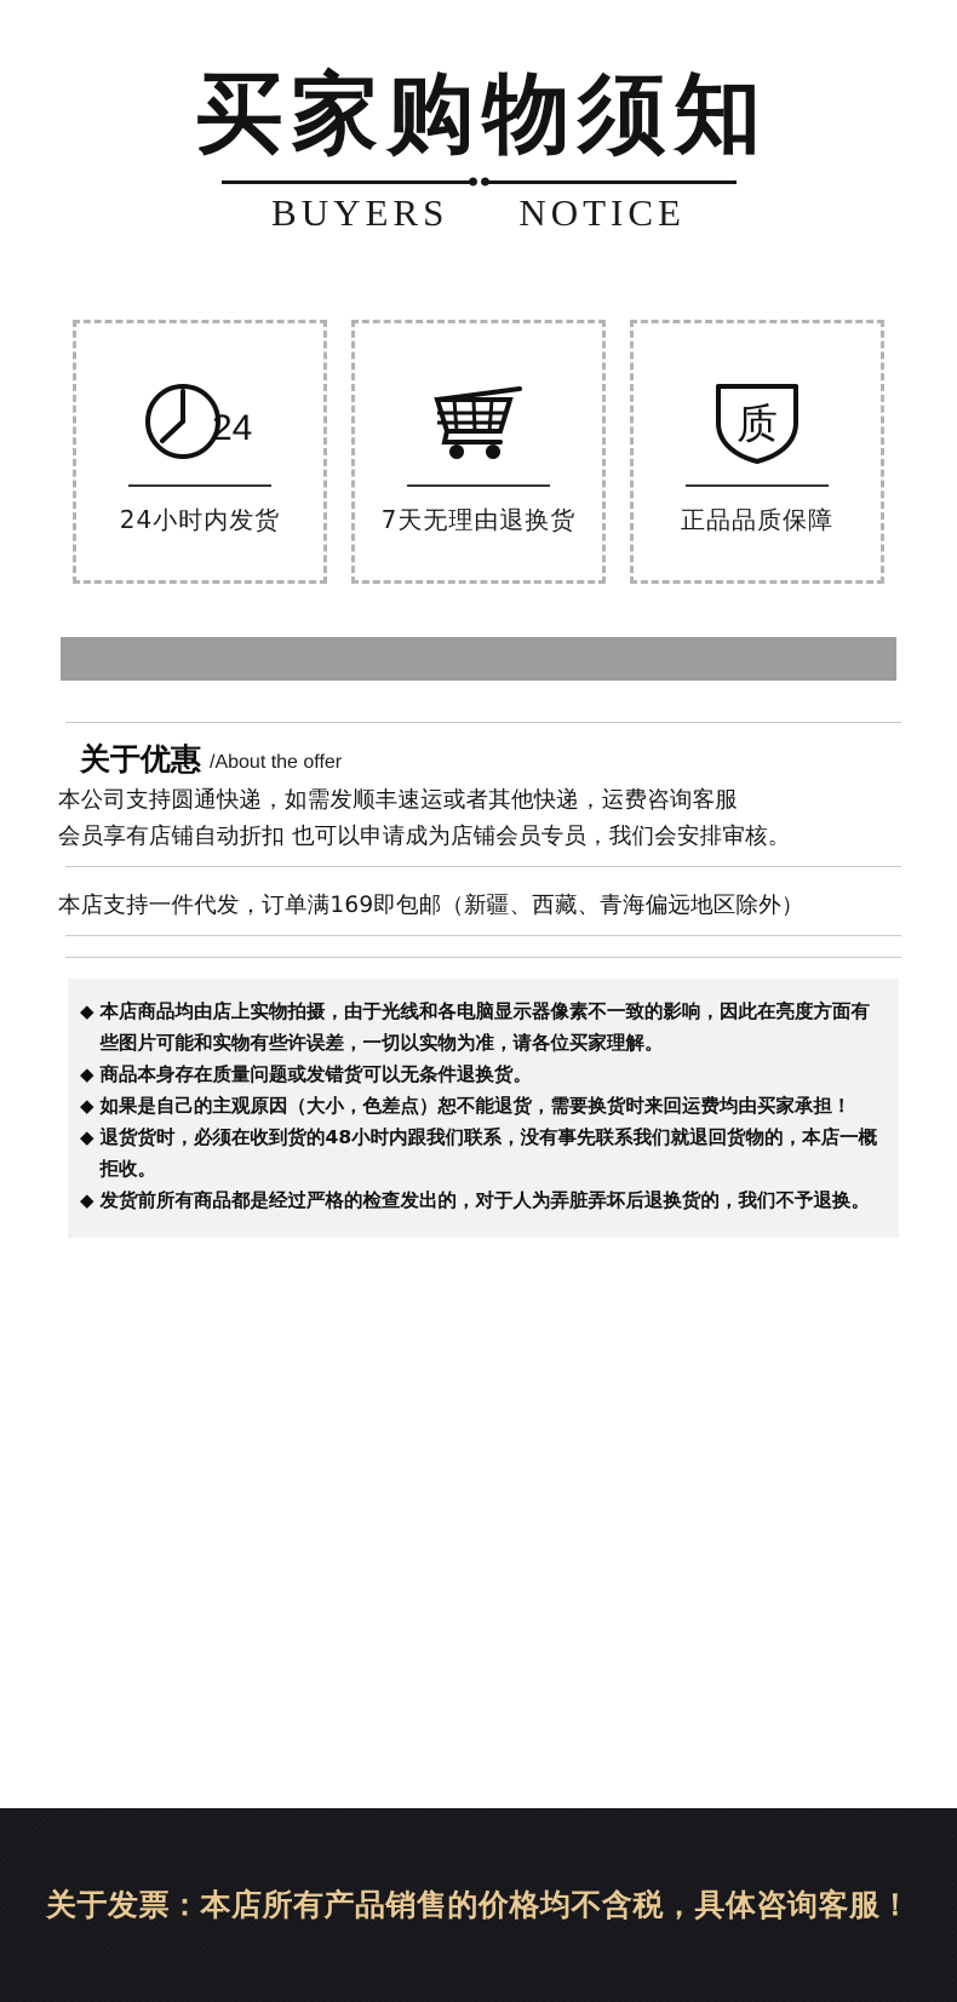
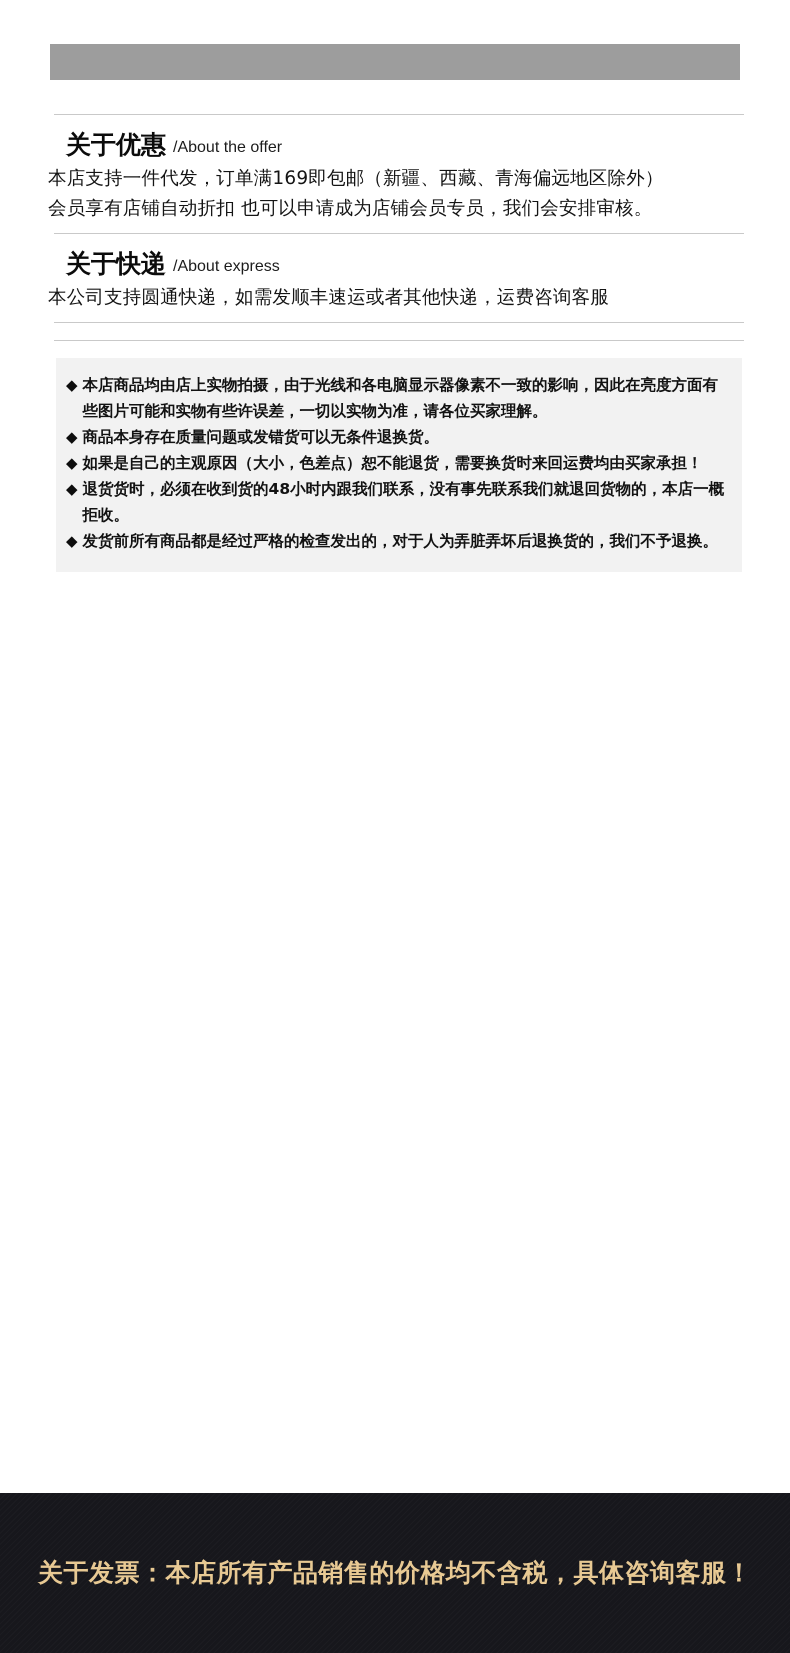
- 买家购物须知
- BUYERS
- NOTICE
- 24
- 24小时内发货
- 7天无理由退换货
- 质
- 正品品质保障
  关于优惠
  /About the offer
- 本公司支持圆通快递，如需发顺丰速运或者其他快递，运费咨询客服
+ 本店支持一件代发，订单满169即包邮（新疆、西藏、青海偏远地区除外）
  会员享有店铺自动折扣 也可以申请成为店铺会员专员，我们会安排审核。
+ 关于快递
+ /About express
- 本店支持一件代发，订单满169即包邮（新疆、西藏、青海偏远地区除外）
+ 本公司支持圆通快递，如需发顺丰速运或者其他快递，运费咨询客服
  ◆
  本店商品均由店上实物拍摄，由于光线和各电脑显示器像素不一致的影响，因此在亮度方面有些图片可能和实物有些许误差，一切以实物为准，请各位买家理解。
  ◆
  商品本身存在质量问题或发错货可以无条件退换货。
  ◆
  如果是自己的主观原因（大小，色差点）恕不能退货，需要换货时来回运费均由买家承担！
  ◆
  退货货时，必须在收到货的48小时内跟我们联系，没有事先联系我们就退回货物的，本店一概拒收。
  ◆
  发货前所有商品都是经过严格的检查发出的，对于人为弄脏弄坏后退换货的，我们不予退换。
  关于发票：本店所有产品销售的价格均不含税，具体咨询客服！
